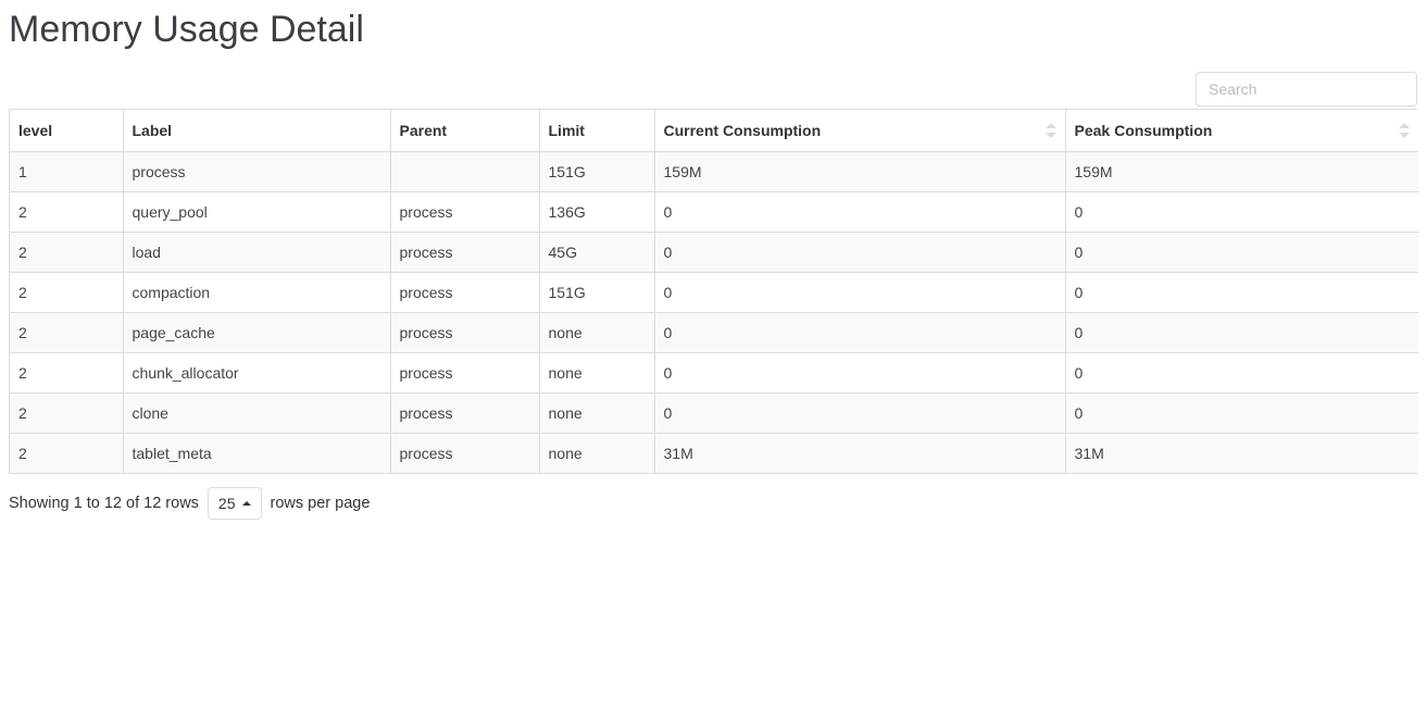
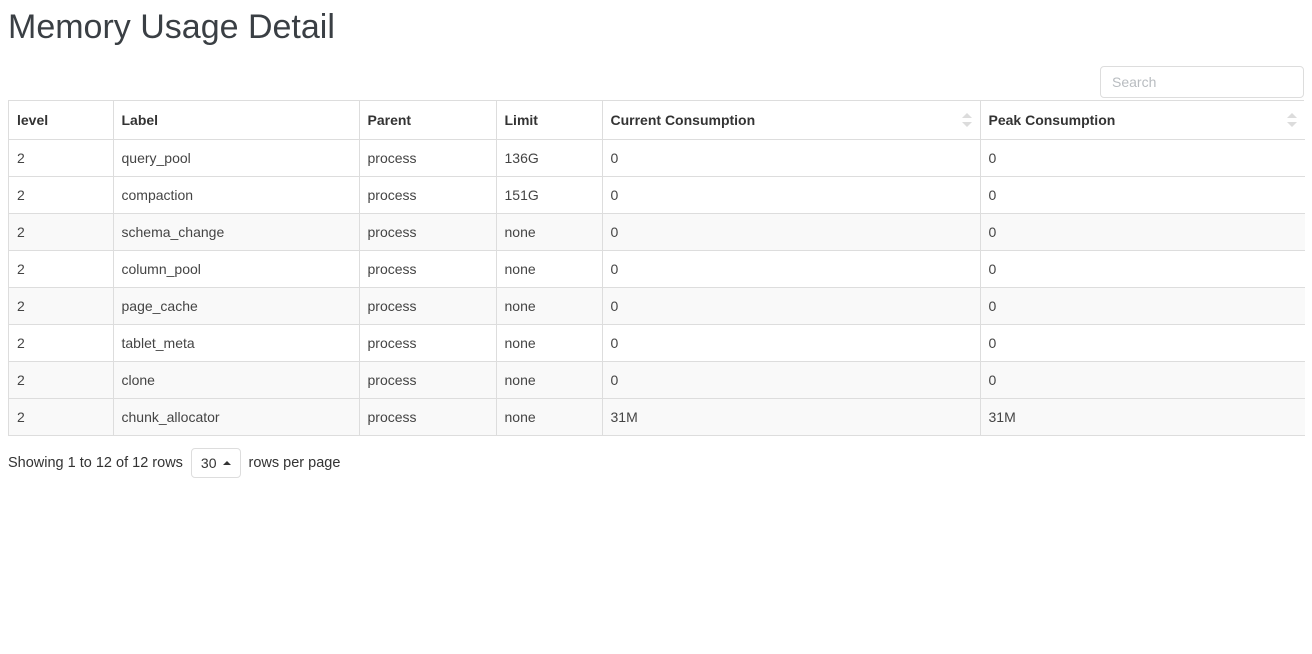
  Memory Usage Detail
  Search
  level	Label	Parent	Limit	Current Consumption	Peak Consumption
- 1	process		151G	159M	159M
  2	query_pool	process	136G	0	0
- 2	load	process	45G	0	0
  2	compaction	process	151G	0	0
+ 2	schema_change	process	none	0	0
+ 2	column_pool	process	none	0	0
  2	page_cache	process	none	0	0
- 2	chunk_allocator	process	none	0	0
+ 2	tablet_meta	process	none	0	0
  2	clone	process	none	0	0
- 2	tablet_meta	process	none	31M	31M
+ 2	chunk_allocator	process	none	31M	31M
  Showing 1 to 12 of 12 rows
- 25
+ 30
  rows per page
